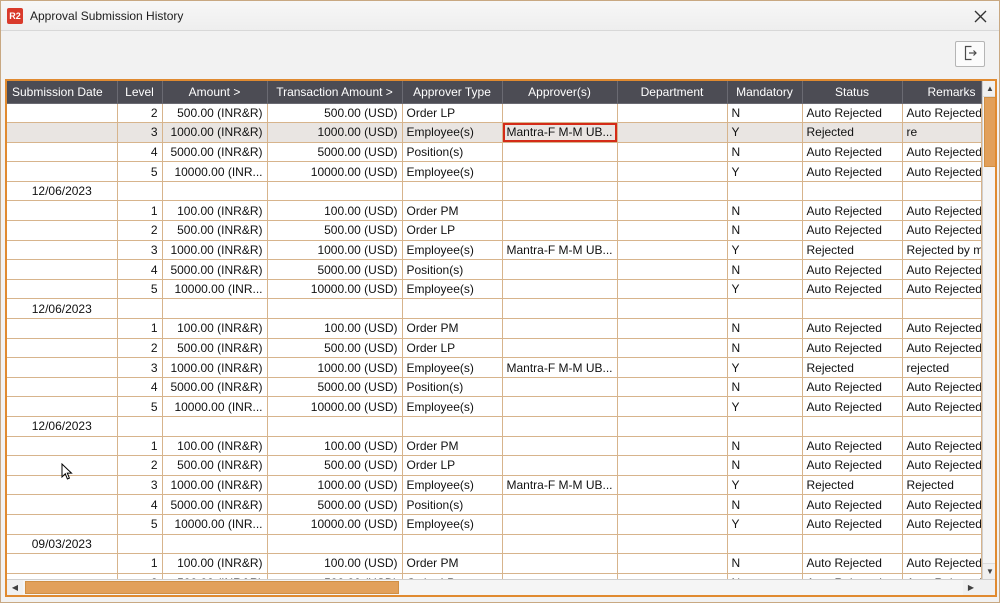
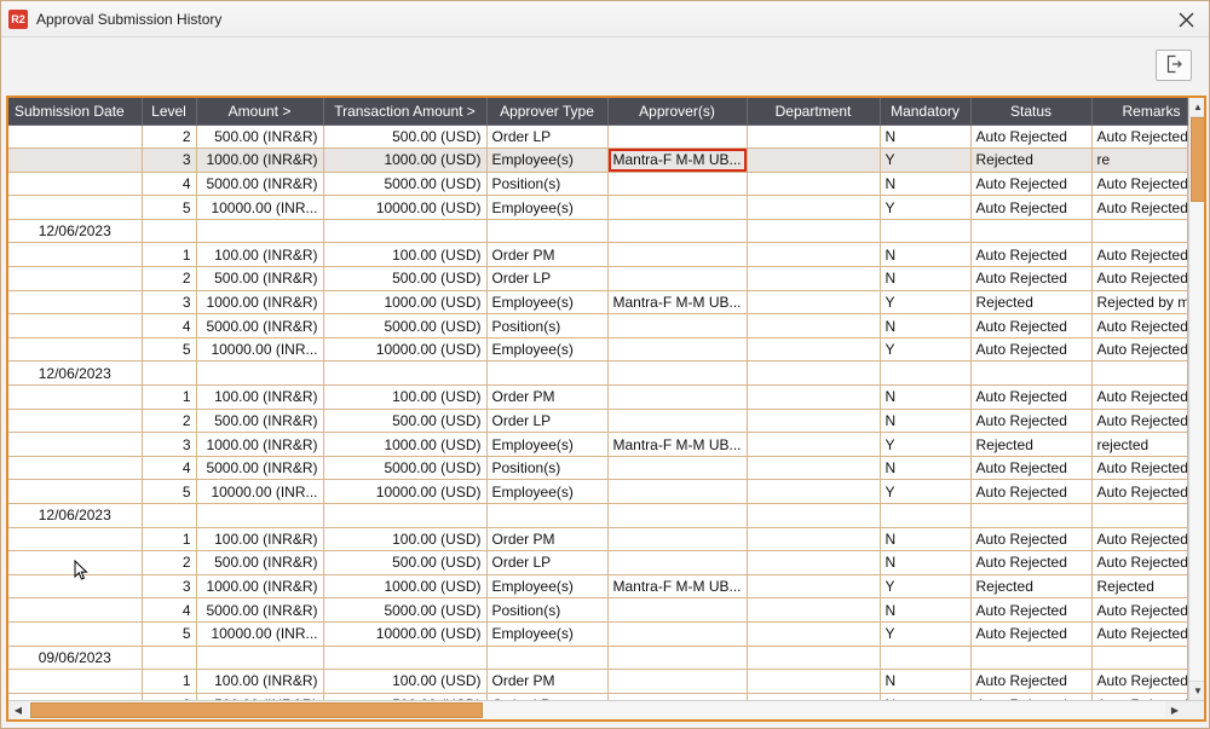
  R2
  Approval Submission History
  Submission Date	Level	Amount >	Transaction Amount >	Approver Type	Approver(s)	Department	Mandatory	Status	Remarks
  	2	500.00 (INR&R)	500.00 (USD)	Order LP			N	Auto Rejected	Auto Rejected
  	3	1000.00 (INR&R)	1000.00 (USD)	Employee(s)	Mantra-F M-M UB...		Y	Rejected	re
  	4	5000.00 (INR&R)	5000.00 (USD)	Position(s)			N	Auto Rejected	Auto Rejected
  	5	10000.00 (INR...	10000.00 (USD)	Employee(s)			Y	Auto Rejected	Auto Rejected
  12/06/2023
  	1	100.00 (INR&R)	100.00 (USD)	Order PM			N	Auto Rejected	Auto Rejected
  	2	500.00 (INR&R)	500.00 (USD)	Order LP			N	Auto Rejected	Auto Rejected
  	3	1000.00 (INR&R)	1000.00 (USD)	Employee(s)	Mantra-F M-M UB...		Y	Rejected	Rejected by m
  	4	5000.00 (INR&R)	5000.00 (USD)	Position(s)			N	Auto Rejected	Auto Rejected
  	5	10000.00 (INR...	10000.00 (USD)	Employee(s)			Y	Auto Rejected	Auto Rejected
  12/06/2023
  	1	100.00 (INR&R)	100.00 (USD)	Order PM			N	Auto Rejected	Auto Rejected
  	2	500.00 (INR&R)	500.00 (USD)	Order LP			N	Auto Rejected	Auto Rejected
  	3	1000.00 (INR&R)	1000.00 (USD)	Employee(s)	Mantra-F M-M UB...		Y	Rejected	rejected
  	4	5000.00 (INR&R)	5000.00 (USD)	Position(s)			N	Auto Rejected	Auto Rejected
  	5	10000.00 (INR...	10000.00 (USD)	Employee(s)			Y	Auto Rejected	Auto Rejected
  12/06/2023
  	1	100.00 (INR&R)	100.00 (USD)	Order PM			N	Auto Rejected	Auto Rejected
  	2	500.00 (INR&R)	500.00 (USD)	Order LP			N	Auto Rejected	Auto Rejected
  	3	1000.00 (INR&R)	1000.00 (USD)	Employee(s)	Mantra-F M-M UB...		Y	Rejected	Rejected
  	4	5000.00 (INR&R)	5000.00 (USD)	Position(s)			N	Auto Rejected	Auto Rejected
  	5	10000.00 (INR...	10000.00 (USD)	Employee(s)			Y	Auto Rejected	Auto Rejected
- 09/03/2023
+ 09/06/2023
  	1	100.00 (INR&R)	100.00 (USD)	Order PM			N	Auto Rejected	Auto Rejected
  ▲
  ▼
  ◀
  ▶
